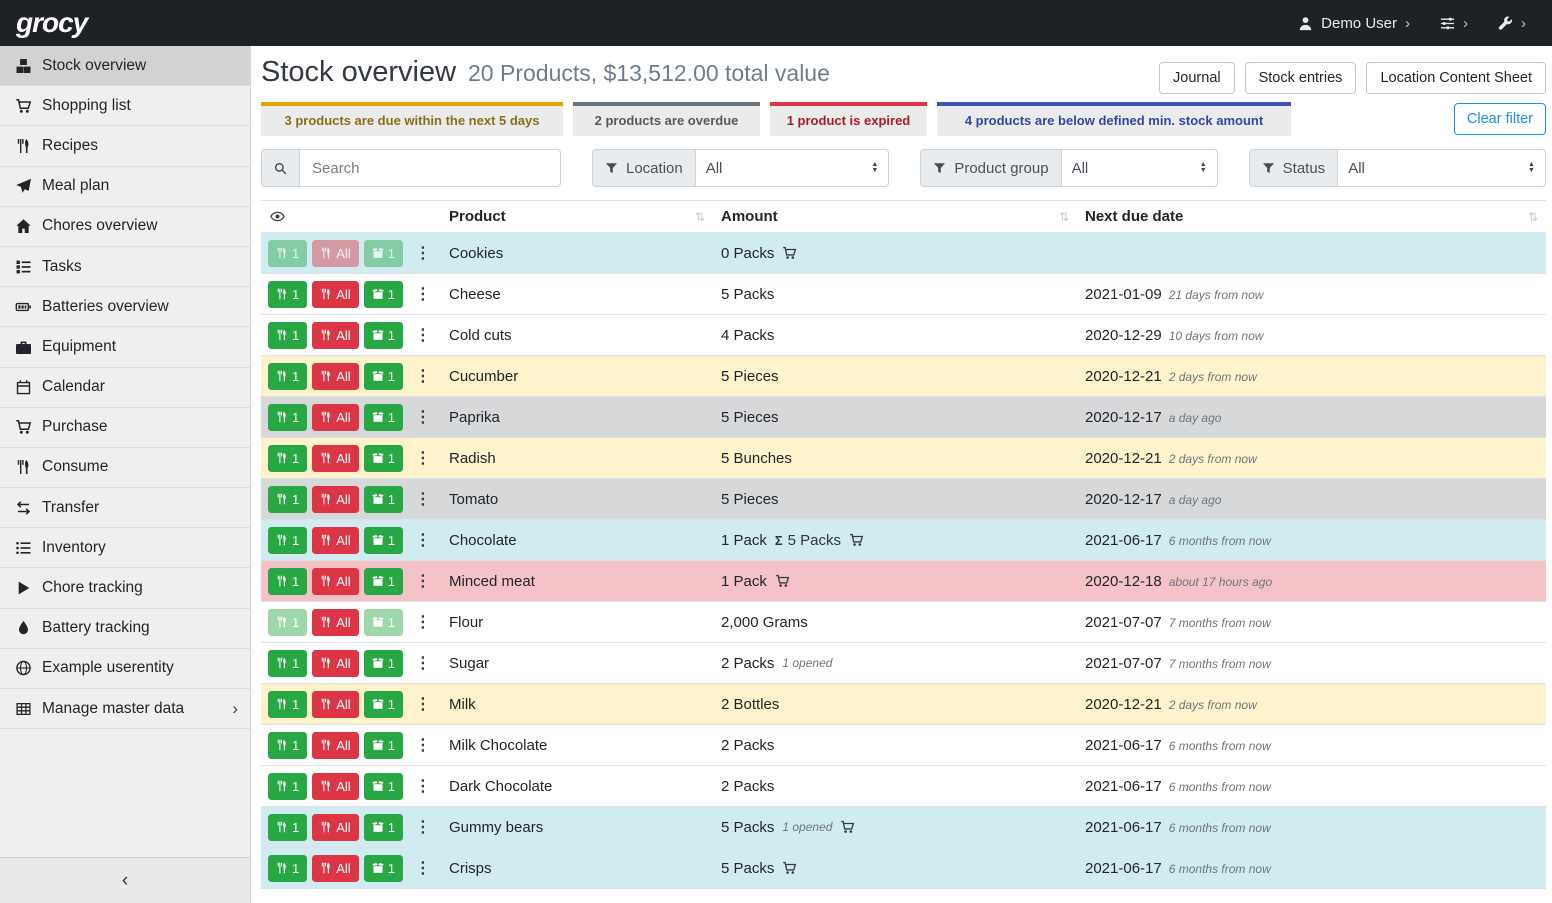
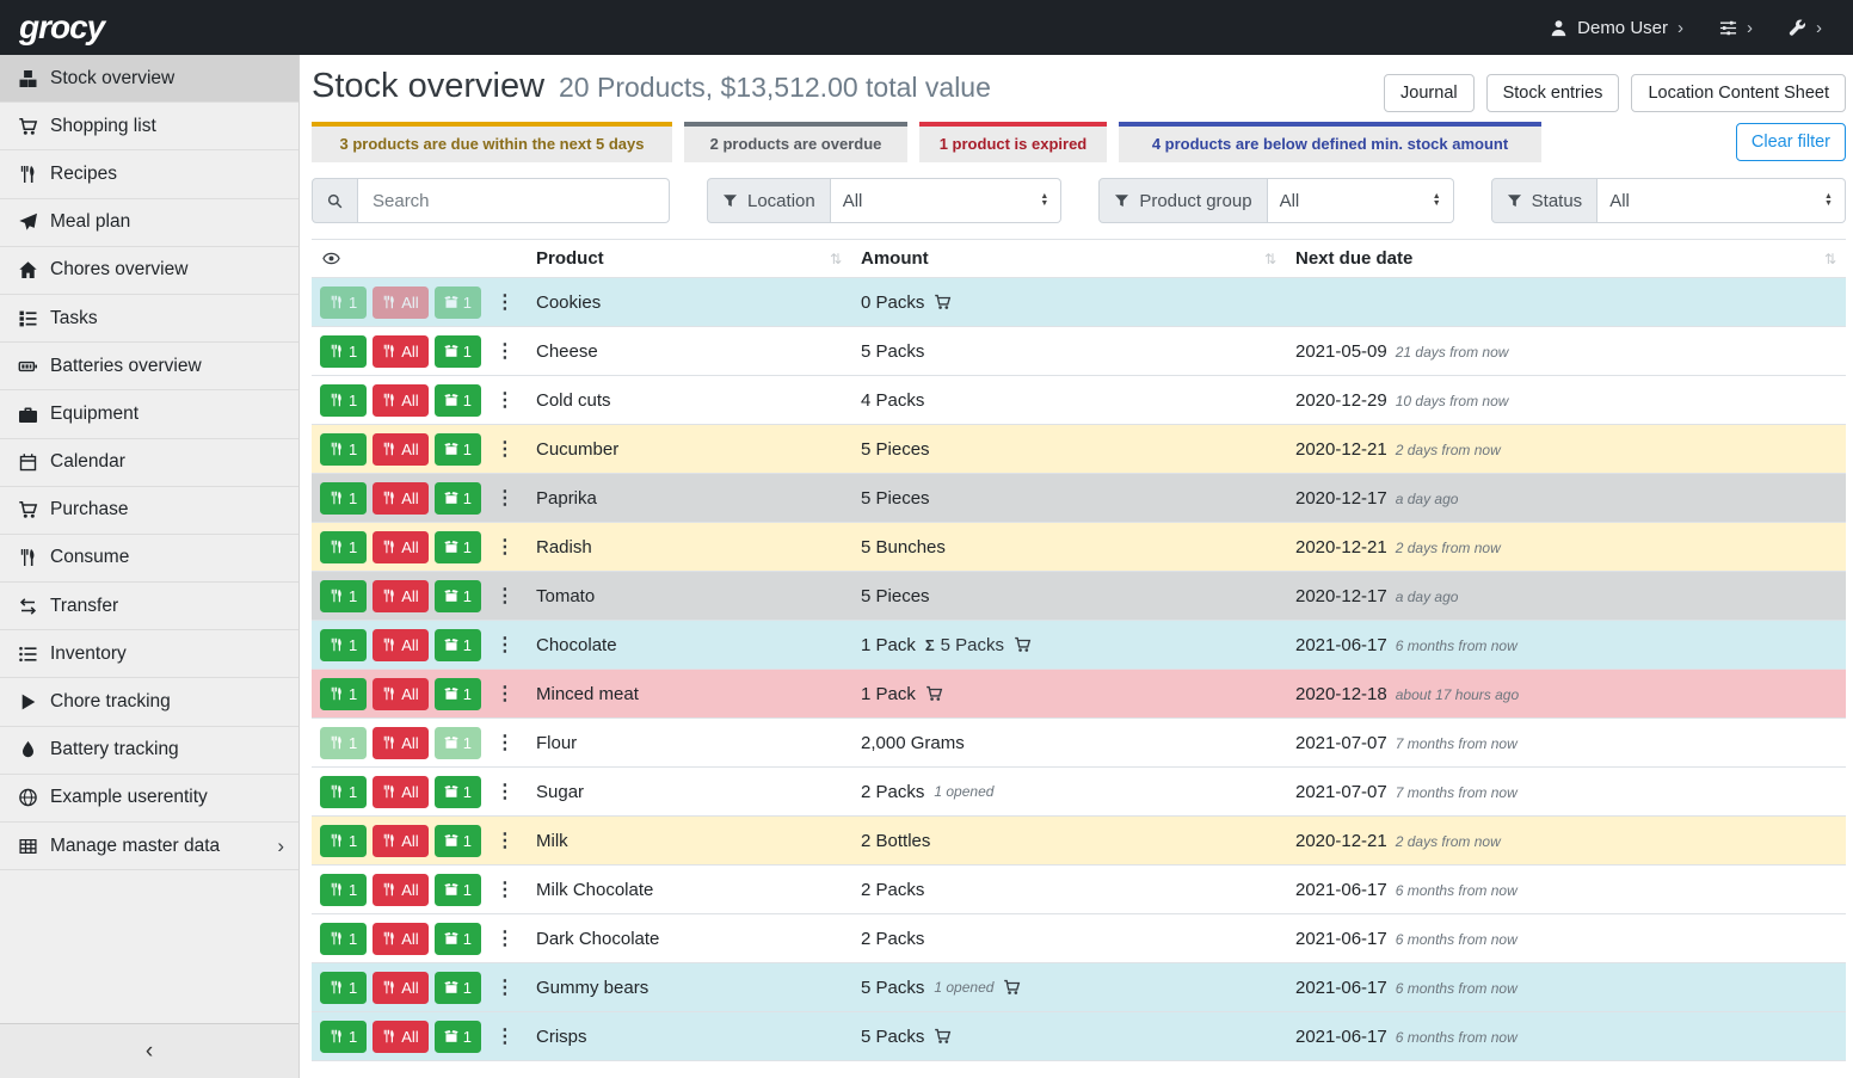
  grocy
  Demo User
  ›
  ›
  ›
  Stock overview
  Shopping list
  Recipes
  Meal plan
  Chores overview
  Tasks
  Batteries overview
  Equipment
  Calendar
  Purchase
  Consume
  Transfer
  Inventory
  Chore tracking
  Battery tracking
  Example userentity
  Manage master data
  ›
  ‹
  Stock overview
  20 Products, $13,512.00 total value
  Journal
  Stock entries
  Location Content Sheet
  3 products are due within the next 5 days
  2 products are overdue
  1 product is expired
  4 products are below defined min. stock amount
  Clear filter
  Search
  Location
  All
  Product group
  All
  Status
  All
  Product
  ⇅
  Amount
  ⇅
  Next due date
  ⇅
  1
  All
  1
  ⋮
  Cookies
  0 Packs
  1
  All
  1
  ⋮
  Cheese
  5 Packs
- 2021-01-09
+ 2021-05-09
  21 days from now
  1
  All
  1
  ⋮
  Cold cuts
  4 Packs
  2020-12-29
  10 days from now
  1
  All
  1
  ⋮
  Cucumber
  5 Pieces
  2020-12-21
  2 days from now
  1
  All
  1
  ⋮
  Paprika
  5 Pieces
  2020-12-17
  a day ago
  1
  All
  1
  ⋮
  Radish
  5 Bunches
  2020-12-21
  2 days from now
  1
  All
  1
  ⋮
  Tomato
  5 Pieces
  2020-12-17
  a day ago
  1
  All
  1
  ⋮
  Chocolate
  1 Pack
  Σ
  5 Packs
  2021-06-17
  6 months from now
  1
  All
  1
  ⋮
  Minced meat
  1 Pack
  2020-12-18
  about 17 hours ago
  1
  All
  1
  ⋮
  Flour
  2,000 Grams
  2021-07-07
  7 months from now
  1
  All
  1
  ⋮
  Sugar
  2 Packs
  1 opened
  2021-07-07
  7 months from now
  1
  All
  1
  ⋮
  Milk
  2 Bottles
  2020-12-21
  2 days from now
  1
  All
  1
  ⋮
  Milk Chocolate
  2 Packs
  2021-06-17
  6 months from now
  1
  All
  1
  ⋮
  Dark Chocolate
  2 Packs
  2021-06-17
  6 months from now
  1
  All
  1
  ⋮
  Gummy bears
  5 Packs
  1 opened
  2021-06-17
  6 months from now
  1
  All
  1
  ⋮
  Crisps
  5 Packs
  2021-06-17
  6 months from now
